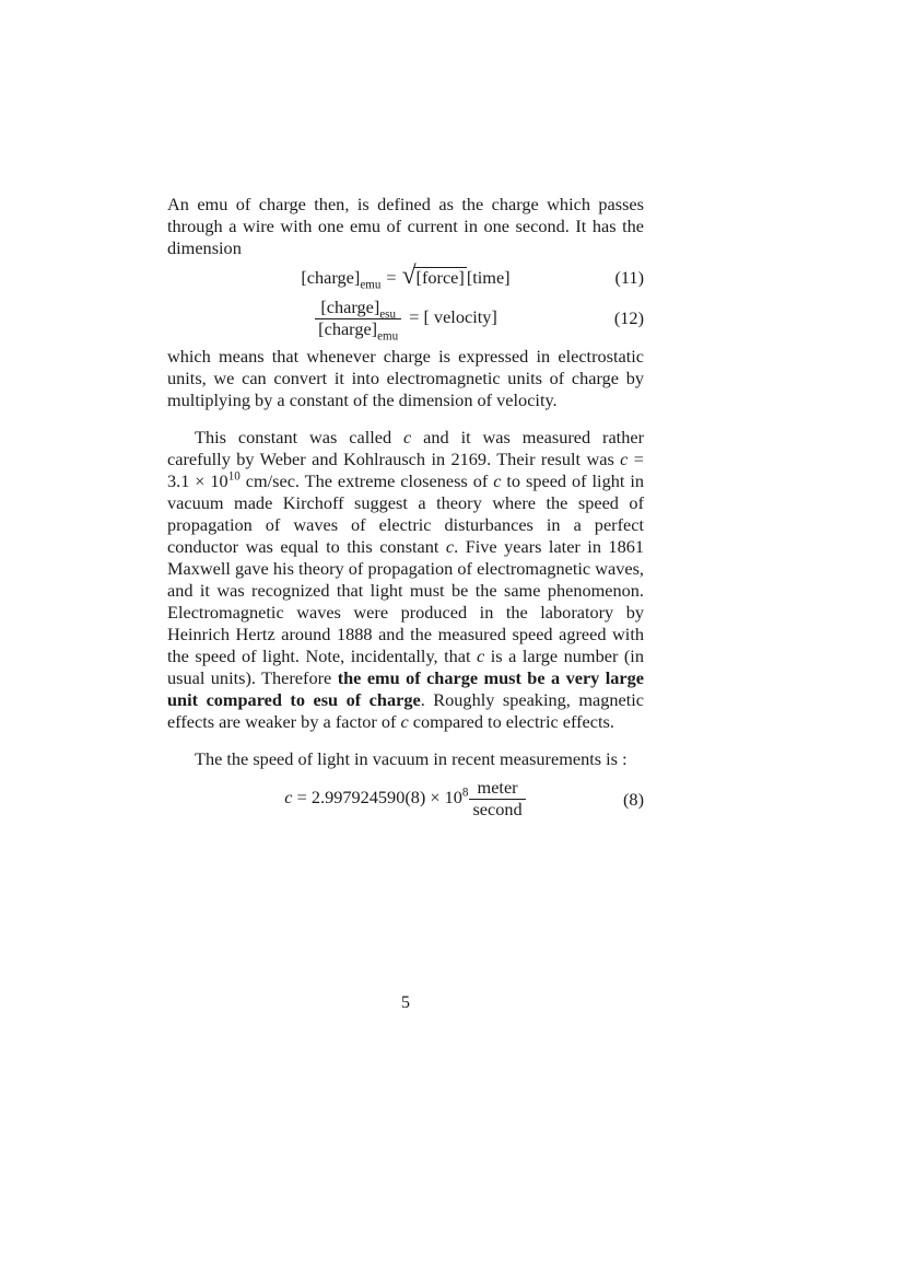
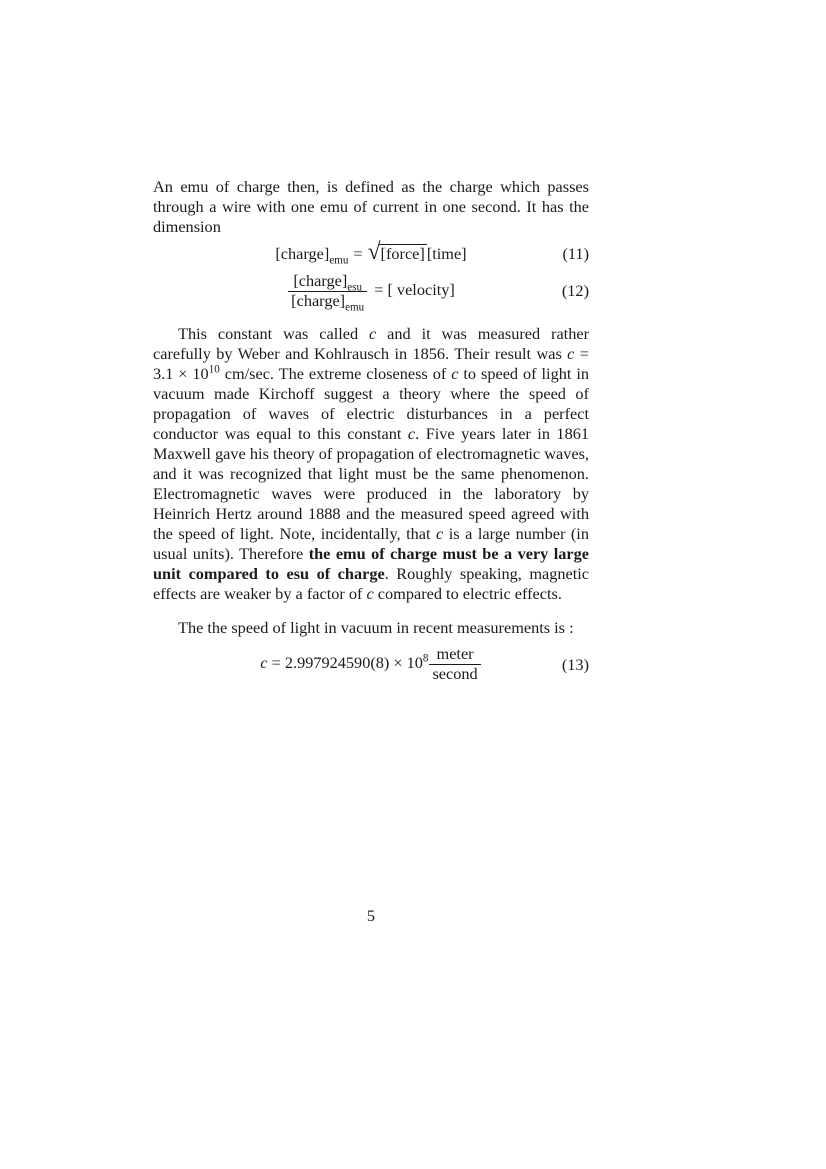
  An emu of charge then, is defined as the charge which passes through a wire with one emu of current in one second. It has the dimension
  [charge]emu= √[force][time]
  (11)
  [charge]esu
  [charge]emu
  = [ velocity]
  (12)
- which means that whenever charge is expressed in electrostatic units, we can convert it into electromagnetic units of charge by multiplying by a constant of the dimension of velocity.
- This constant was called c and it was measured rather carefully by Weber and Kohlrausch in 2169. Their result was c = 3.1 × 1010 cm/sec. The extreme closeness of c to speed of light in vacuum made Kirchoff suggest a theory where the speed of propagation of waves of electric disturbances in a perfect conductor was equal to this constant c. Five years later in 1861 Maxwell gave his theory of propagation of electromagnetic waves, and it was recognized that light must be the same phenomenon. Electromagnetic waves were produced in the laboratory by Heinrich Hertz around 1888 and the measured speed agreed with the speed of light. Note, incidentally, that c is a large number (in usual units). Therefore the emu of charge must be a very large unit compared to esu of charge. Roughly speaking, magnetic effects are weaker by a factor of c compared to electric effects.
+ This constant was called c and it was measured rather carefully by Weber and Kohlrausch in 1856. Their result was c = 3.1 × 1010 cm/sec. The extreme closeness of c to speed of light in vacuum made Kirchoff suggest a theory where the speed of propagation of waves of electric disturbances in a perfect conductor was equal to this constant c. Five years later in 1861 Maxwell gave his theory of propagation of electromagnetic waves, and it was recognized that light must be the same phenomenon. Electromagnetic waves were produced in the laboratory by Heinrich Hertz around 1888 and the measured speed agreed with the speed of light. Note, incidentally, that c is a large number (in usual units). Therefore the emu of charge must be a very large unit compared to esu of charge. Roughly speaking, magnetic effects are weaker by a factor of c compared to electric effects.
  The the speed of light in vacuum in recent measurements is :
  c = 2.997924590(8) × 108
  meter
  second
- (8)
+ (13)
  5
